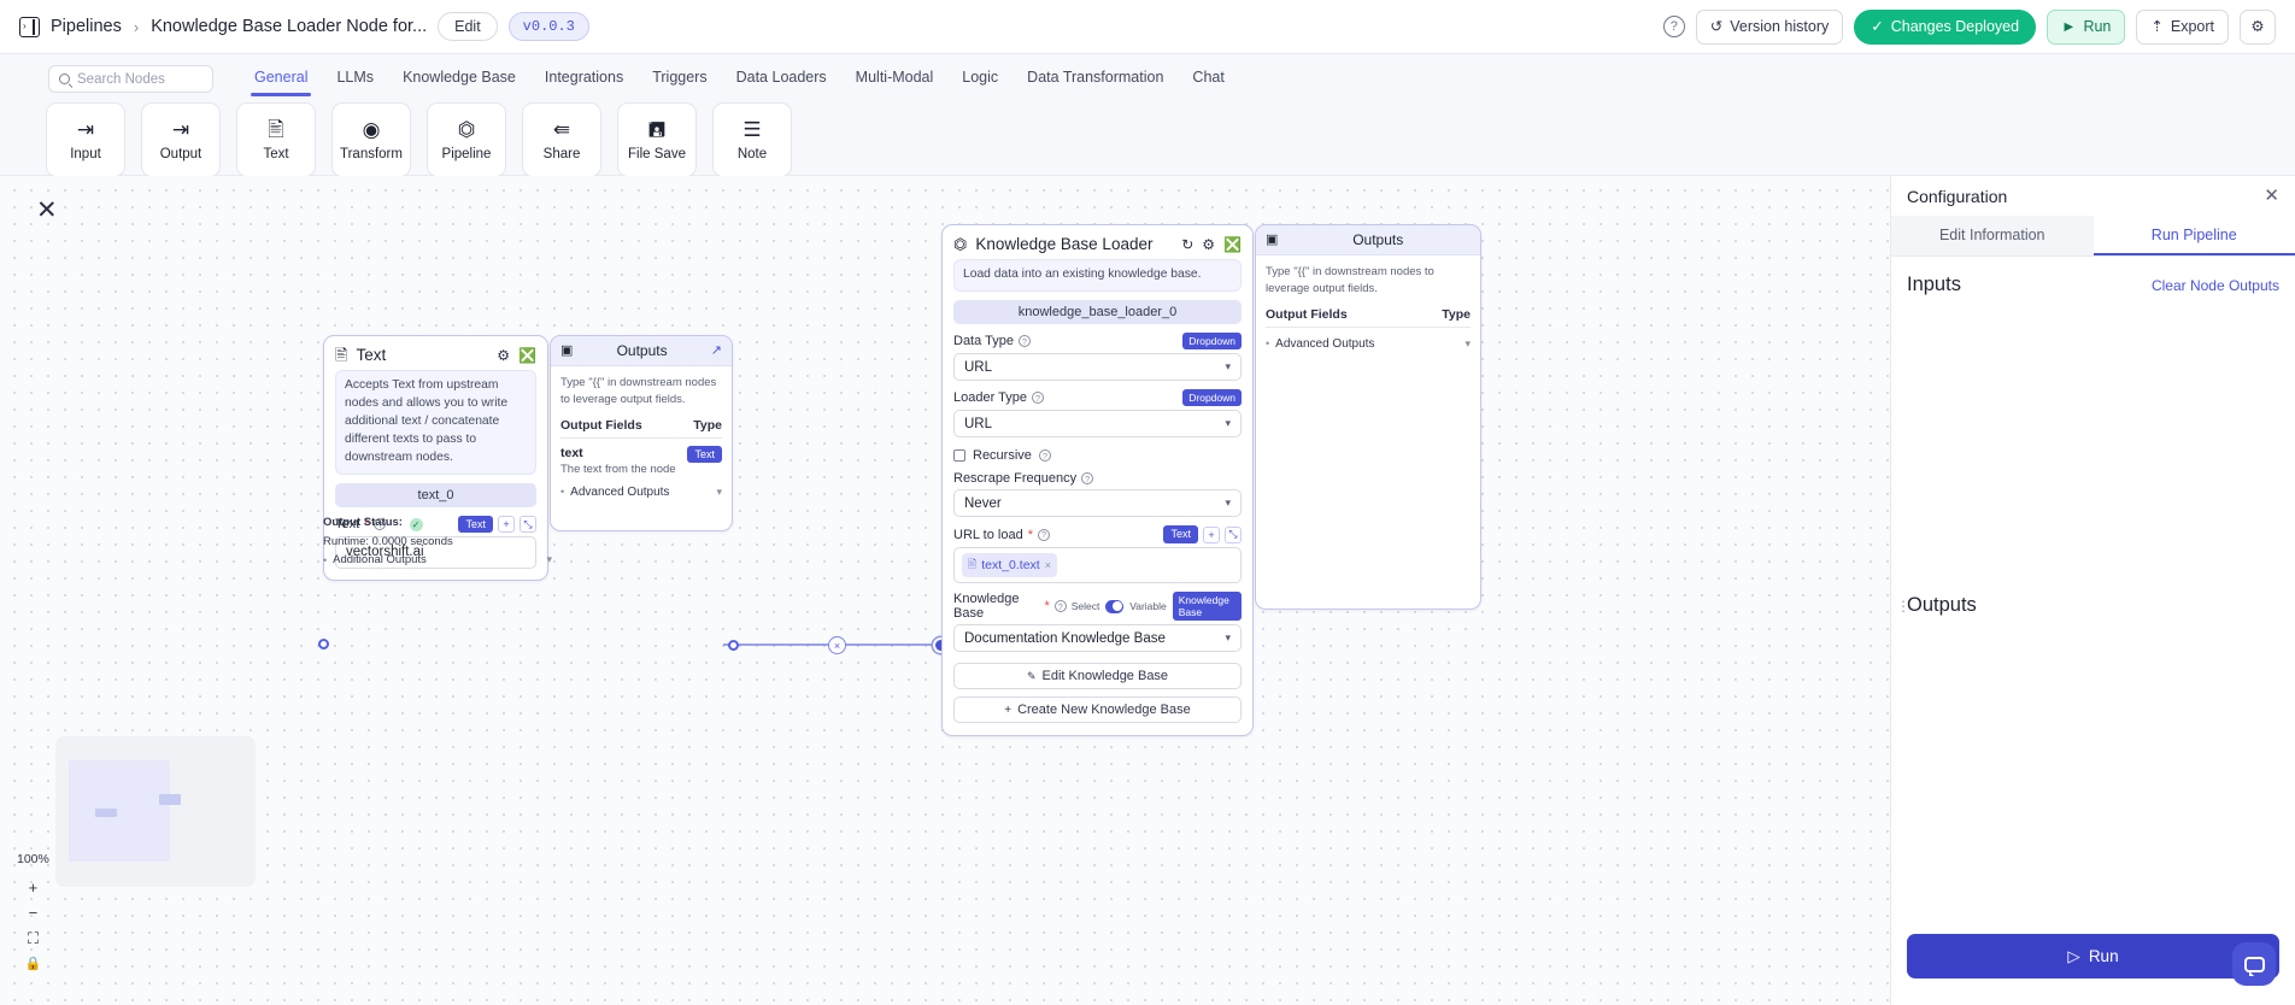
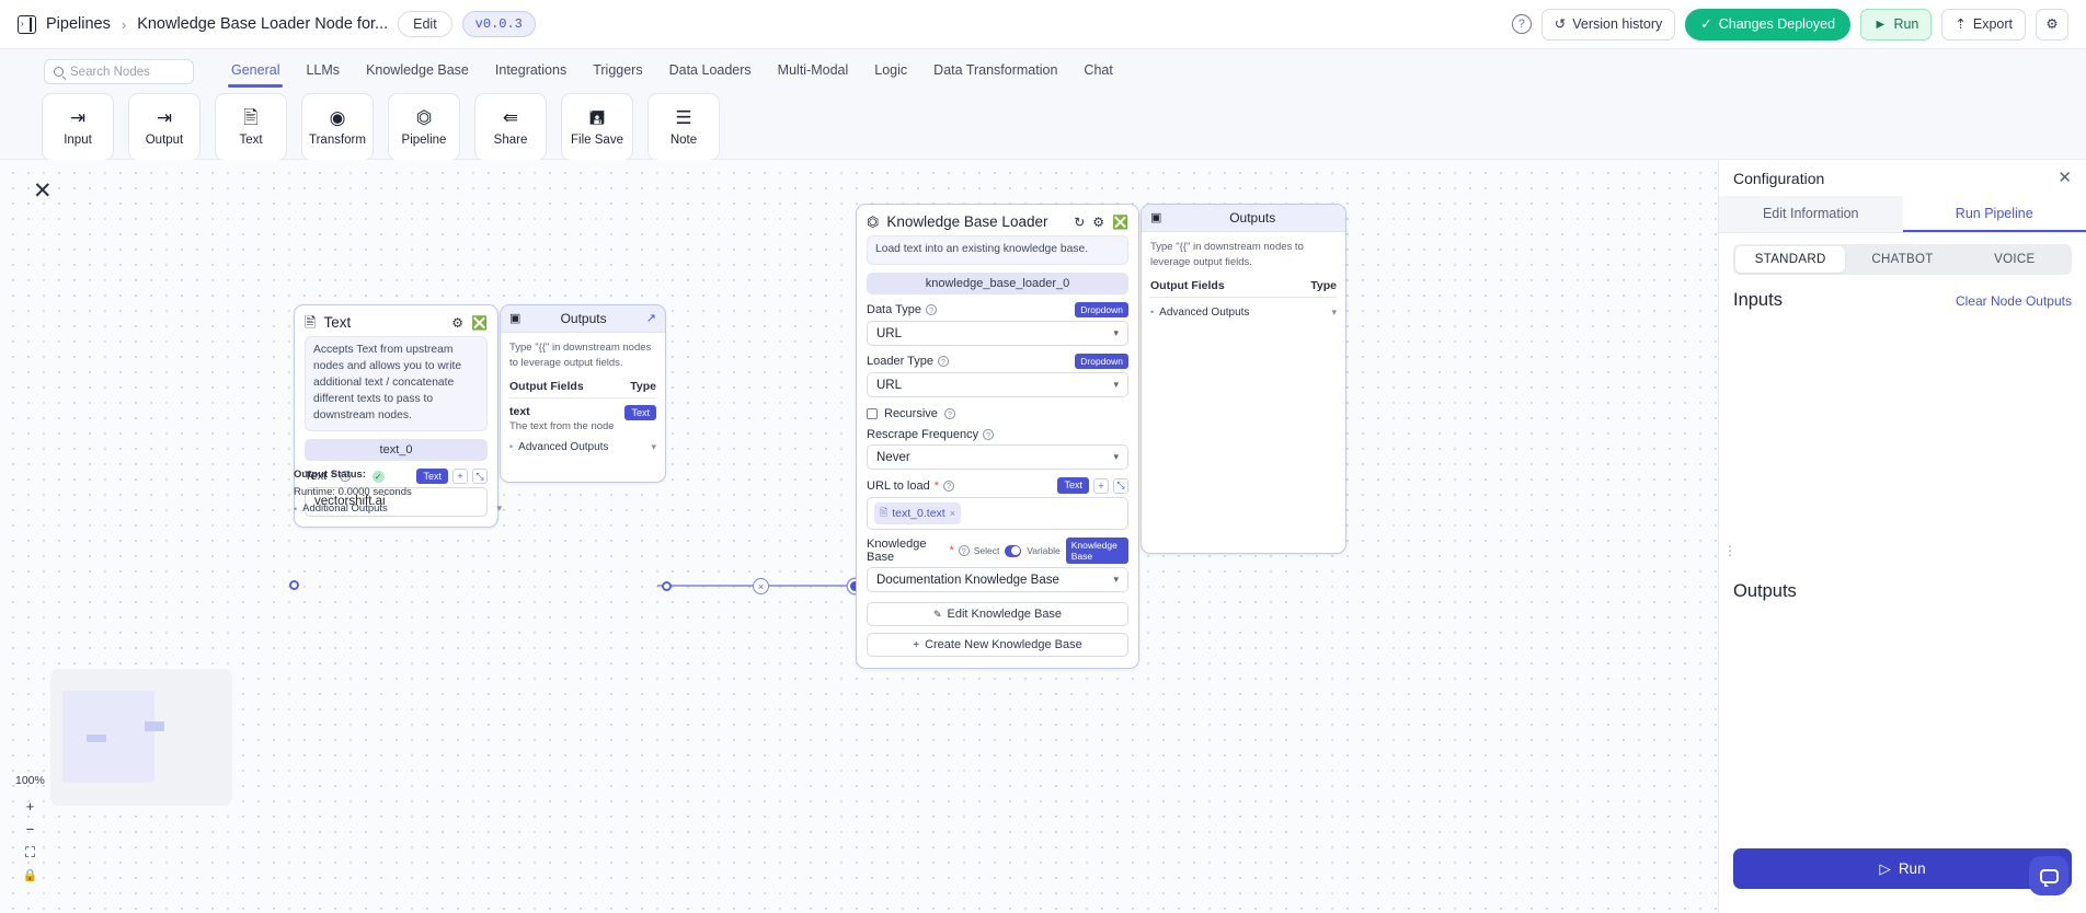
  ›
  Pipelines
  ›
  Knowledge Base Loader Node for...
  Edit
  v0.0.3
  ?
  ↺
  Version history
  ✓
  Changes Deployed
  ►
  Run
  ⇡
  Export
  ⚙
  Search Nodes
  General
  LLMs
  Knowledge Base
  Integrations
  Triggers
  Data Loaders
  Multi-Modal
  Logic
  Data Transformation
  Chat
  ⇥
  Input
  ⇥
  Output
  🖹
  Text
  ◉
  Transform
  ⏣
  Pipeline
  ⇚
  Share
  🖪
  File Save
  ☰
  Note
  ✕
  🖹
  Text
  ⚙
  ❎
  Accepts Text from upstream nodes and allows you to write additional text / concatenate different texts to pass to downstream nodes.
  text_0
  Text
  *
  ?
  Text
  +
  ⤡
  vectorshift.ai
  Output Status: ✓
  Runtime: 0.0000 seconds
  •
  Additional Outputs
  ▾
  ▣
  Outputs
  ↗
  Type "{{" in downstream nodes to leverage output fields.
  Output Fields
  Type
  text
  The text from the node
  Text
  •
  Advanced Outputs
  ▾
  ×
  ⏣
  Knowledge Base Loader
  ↻
  ⚙
  ❎
- Load data into an existing knowledge base.
+ Load text into an existing knowledge base.
  knowledge_base_loader_0
  Data Type
  ?
  Dropdown
  URL
  ▾
  Loader Type
  ?
  Dropdown
  URL
  ▾
  Recursive
  ?
  Rescrape Frequency
  ?
  Never
  ▾
  URL to load
  *
  ?
  Text
  +
  ⤡
  🖹
  text_0.text
  ×
  Knowledge Base
  *
  ?
  Select
  Variable
  Knowledge Base
  Documentation Knowledge Base
  ▾
  ✎
  Edit Knowledge Base
  +
  Create New Knowledge Base
  ▣
  Outputs
  Type "{{" in downstream nodes to leverage output fields.
  Output Fields
  Type
  •
  Advanced Outputs
  ▾
  100%
  +
  −
  ⛶
  🔒
  Configuration
  ✕
  Edit Information
  Run Pipeline
+ STANDARD
+ CHATBOT
+ VOICE
  Inputs
  Clear Node Outputs
  ⋮
  Outputs
  ▷
  Run
